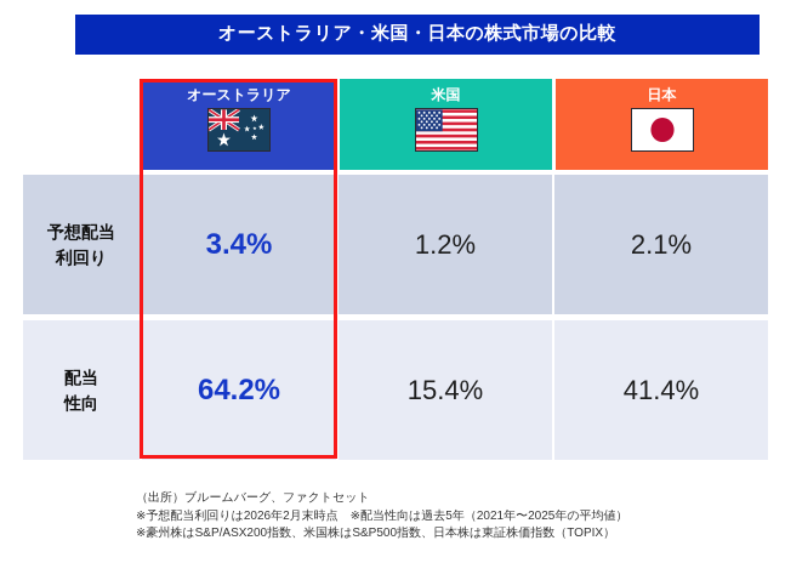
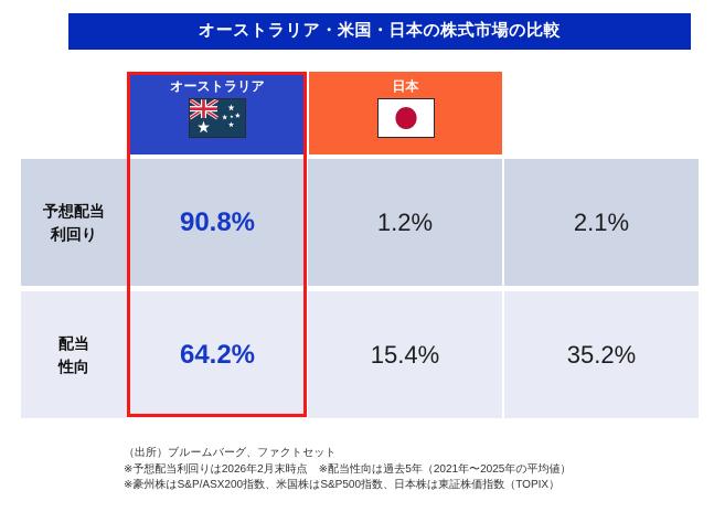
  オーストラリア・米国・日本の株式市場の比較
  オーストラリア
- 米国
  日本
  予想配当
  利回り
- 3.4%
+ 90.8%
  1.2%
  2.1%
  配当
  性向
  64.2%
  15.4%
- 41.4%
+ 35.2%
  （出所）ブルームバーグ、ファクトセット
  ※予想配当利回りは2026年2月末時点 ※配当性向は過去5年（2021年〜2025年の平均値）
  ※豪州株はS&P/ASX200指数、米国株はS&P500指数、日本株は東証株価指数（TOPIX）
